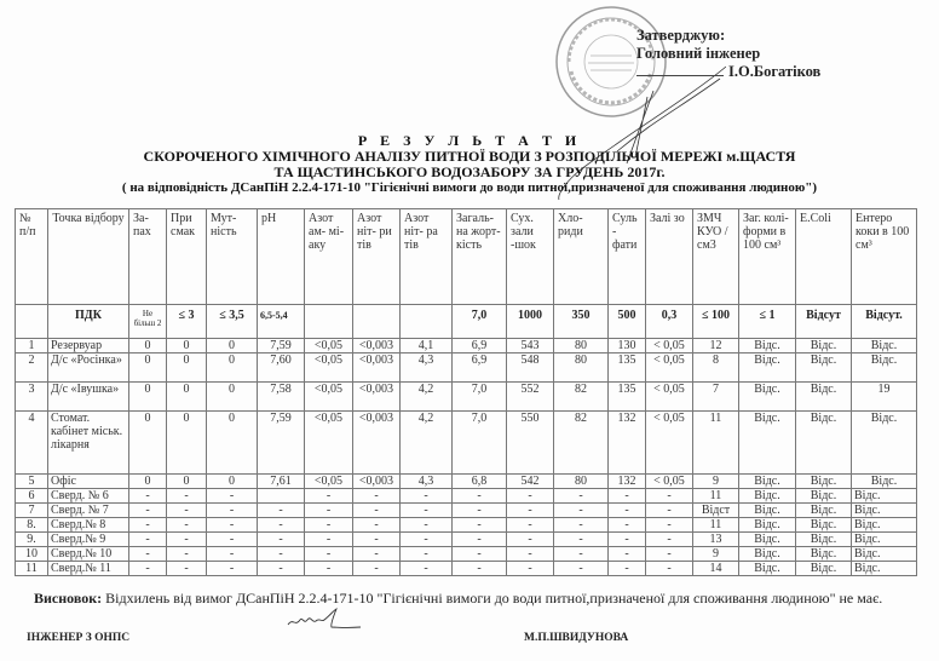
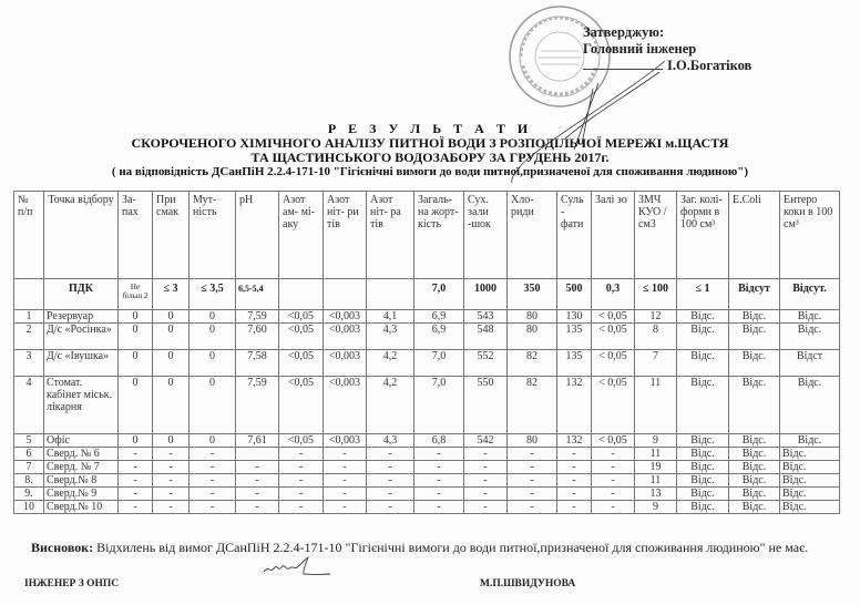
  Затверджую:
  Головний інженер
  І.О.Богатіков
  Р Е З У Л Ь Т А Т И
  СКОРОЧЕНОГО ХІМІЧНОГО АНАЛІЗУ ПИТНОЇ ВОДИ З РОЗПОДІЛЬЧОЇ МЕРЕЖІ м.ЩАСТЯ
  ТА ЩАСТИНСЬКОГО ВОДОЗАБОРУ ЗА ГРУДЕНЬ 2017г.
  ( на відповідність ДСанПіН 2.2.4-171-10 "Гігієнічні вимоги до води питної,призначеної для споживання людиною")
  № п/п	Точка відбору	За- пах	При смак	Мут- ність	pH	Азот ам- мі- аку	Азот ніт- ри тів	Азот ніт- ра тів	Загаль- на жорт- кість	Сух. зали -шок	Хло- риди	Суль - фати	Залі зо	ЗМЧ КУО / см3	Заг. колі- форми в 100 см³	E.Coli	Ентеро коки в 100 см³
  	ПДК	Не більш 2	≤ 3	≤ 3,5	6,5-5,4				7,0	1000	350	500	0,3	≤ 100	≤ 1	Відсут	Відсут.
  1	Резервуар	0	0	0	7,59	<0,05	<0,003	4,1	6,9	543	80	130	< 0,05	12	Відс.	Відс.	Відс.
  2	Д/с «Росінка»	0	0	0	7,60	<0,05	<0,003	4,3	6,9	548	80	135	< 0,05	8	Відс.	Відс.	Відс.
- 3	Д/с «Івушка»	0	0	0	7,58	<0,05	<0,003	4,2	7,0	552	82	135	< 0,05	7	Відс.	Відс.	19
+ 3	Д/с «Івушка»	0	0	0	7,58	<0,05	<0,003	4,2	7,0	552	82	135	< 0,05	7	Відс.	Відс.	Відст
  4	Стомат. кабінет міськ. лікарня	0	0	0	7,59	<0,05	<0,003	4,2	7,0	550	82	132	< 0,05	11	Відс.	Відс.	Відс.
  5	Офіс	0	0	0	7,61	<0,05	<0,003	4,3	6,8	542	80	132	< 0,05	9	Відс.	Відс.	Відс.
  6	Сверд. № 6	-	-	-		-	-	-	-	-	-	-	-	11	Відс.	Відс.	Відс.
- 7	Сверд. № 7	-	-	-	-	-	-	-	-	-	-	-	-	Відст	Відс.	Відс.	Відс.
+ 7	Сверд. № 7	-	-	-	-	-	-	-	-	-	-	-	-	19	Відс.	Відс.	Відс.
  8.	Сверд.№ 8	-	-	-	-	-	-	-	-	-	-	-	-	11	Відс.	Відс.	Відс.
  9.	Сверд.№ 9	-	-	-	-	-	-	-	-	-	-	-	-	13	Відс.	Відс.	Відс.
  10	Сверд.№ 10	-	-	-	-	-	-	-	-	-	-	-	-	9	Відс.	Відс.	Відс.
- 11	Сверд.№ 11	-	-	-	-	-	-	-	-	-	-	-	-	14	Відс.	Відс.	Відс.
  Висновок: Відхилень від вимог ДСанПіН 2.2.4-171-10 "Гігієнічні вимоги до води питної,призначеної для споживання людиною" не має.
  ІНЖЕНЕР З ОНПС
  М.П.ШВИДУНОВА
